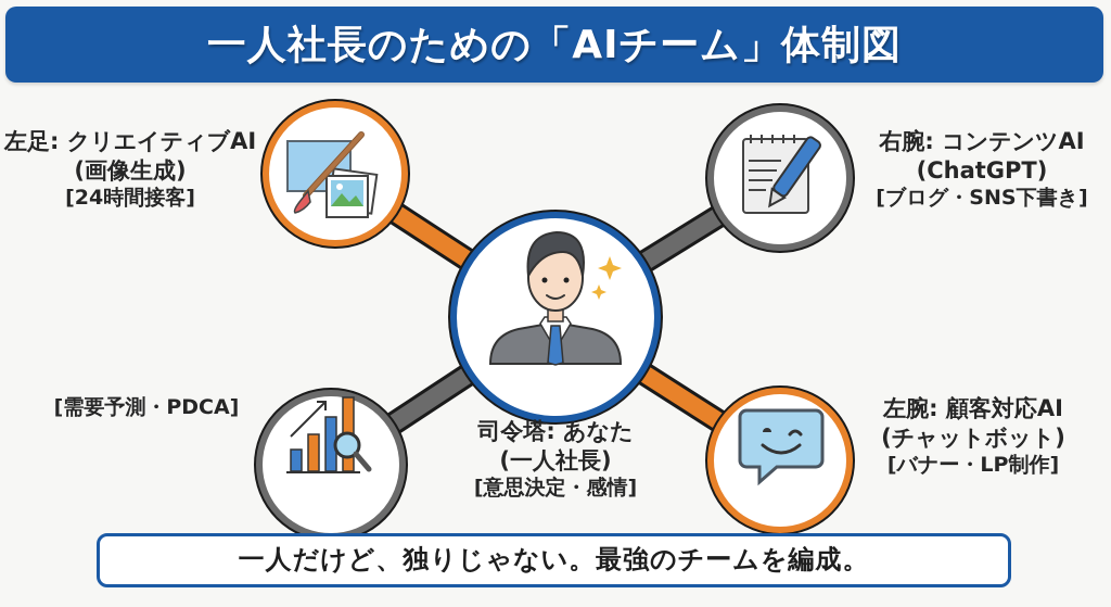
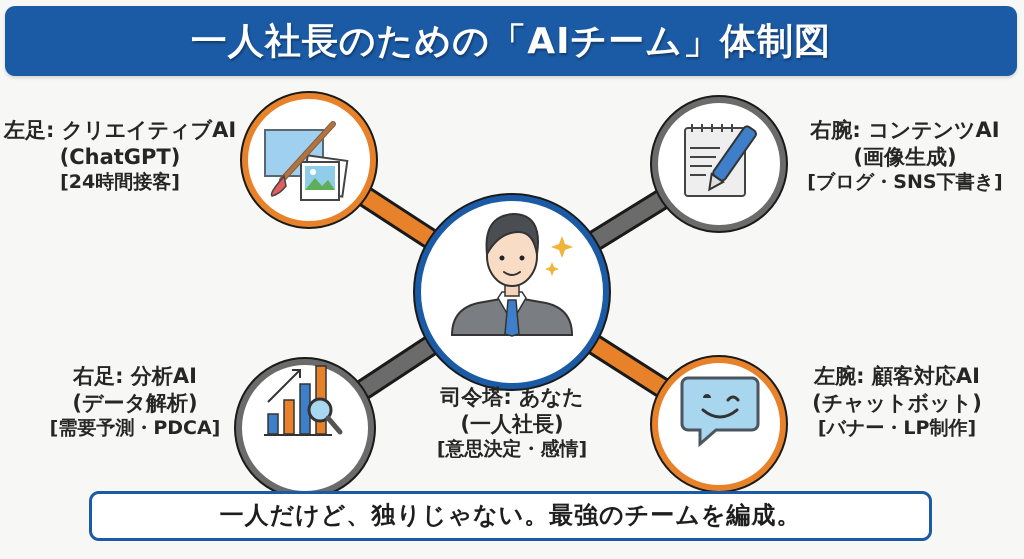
  一人社長のための「AIチーム」体制図
  左足: クリエイティブAI
- (画像生成)
+ (ChatGPT)
  [24時間接客]
  右腕: コンテンツAI
- (ChatGPT)
+ (画像生成)
  [ブログ・SNS下書き]
+ 右足: 分析AI
+ (データ解析)
  [需要予測・PDCA]
  左腕: 顧客対応AI
  (チャットボット)
  [バナー・LP制作]
  司令塔: あなた
  (一人社長)
  [意思決定・感情]
  一人だけど、独りじゃない。最強のチームを編成。
